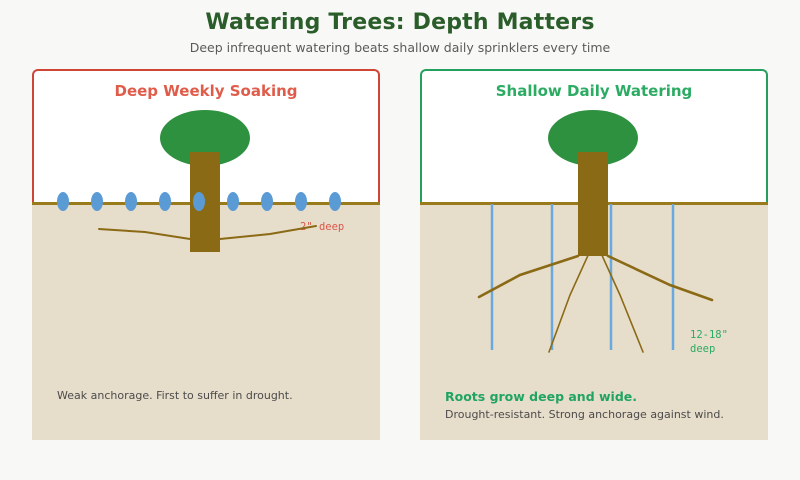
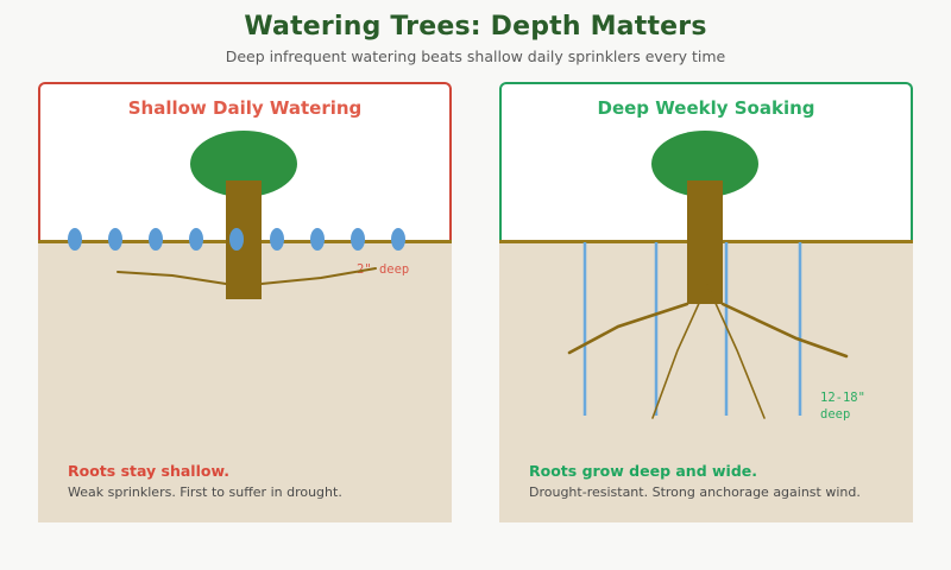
  Watering Trees: Depth Matters
  Deep infrequent watering beats shallow daily sprinklers every time
- Deep Weekly Soaking
+ Shallow Daily Watering
  2 deep
+ Roots stay shallow.
- Weak anchorage. First to suffer in drought.
+ Weak sprinklers. First to suffer in drought.
- Shallow Daily Watering
+ Deep Weekly Soaking
  12-18"
  deep
  Roots grow deep and wide.
  Drought-resistant. Strong anchorage against wind.
